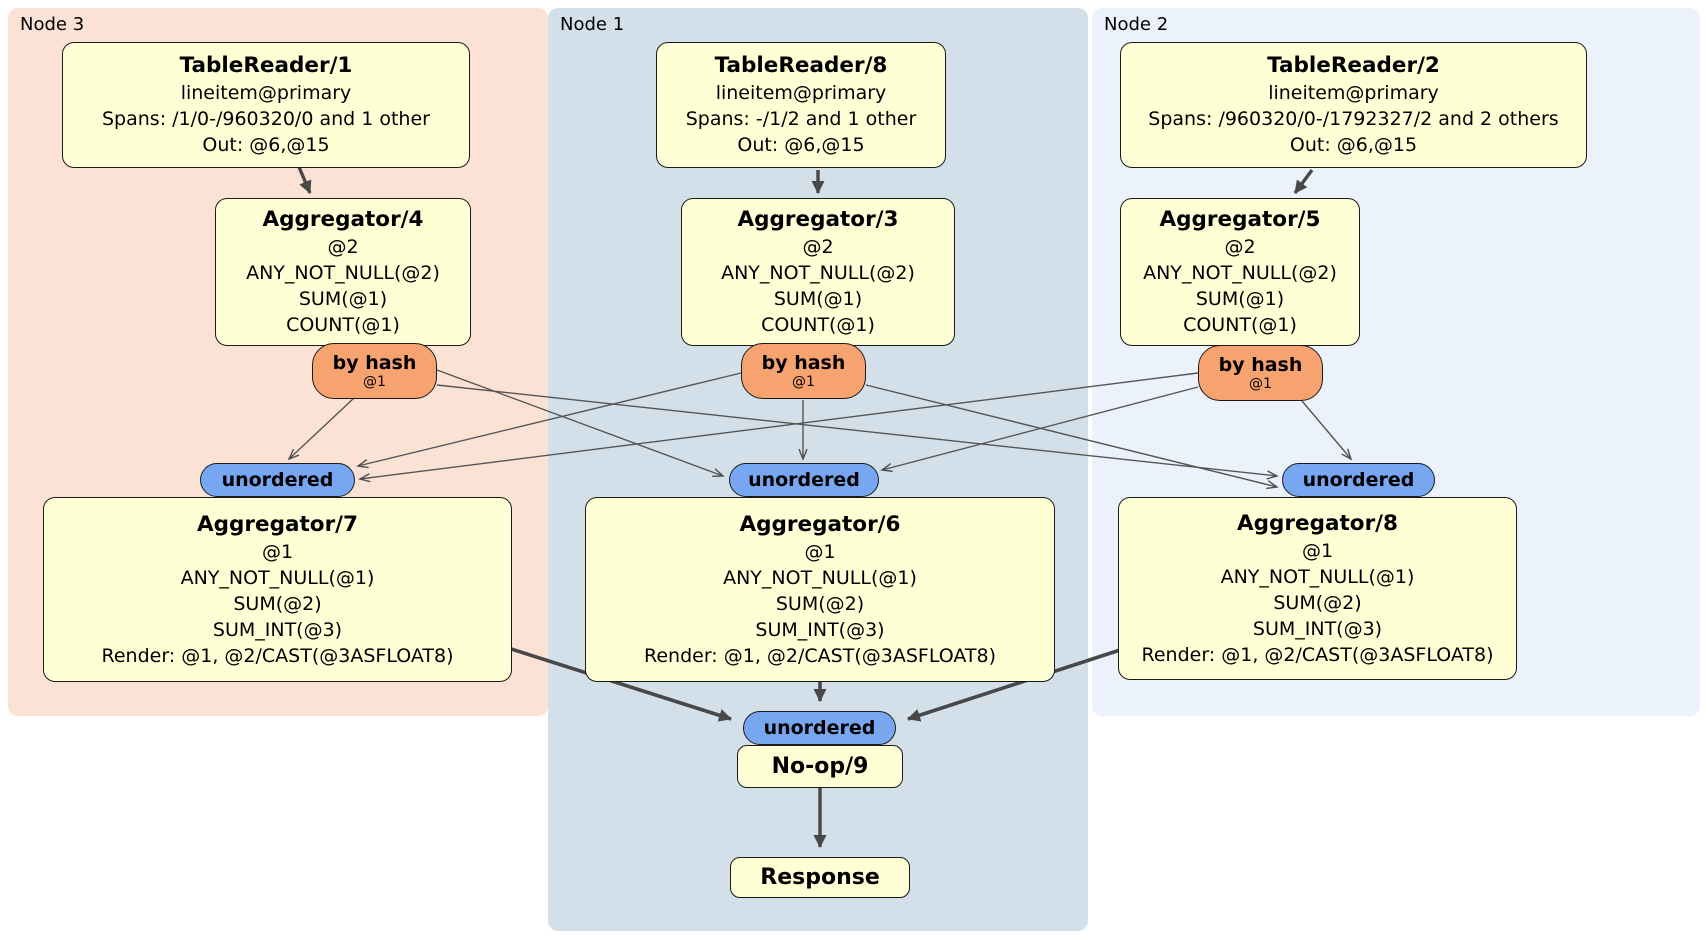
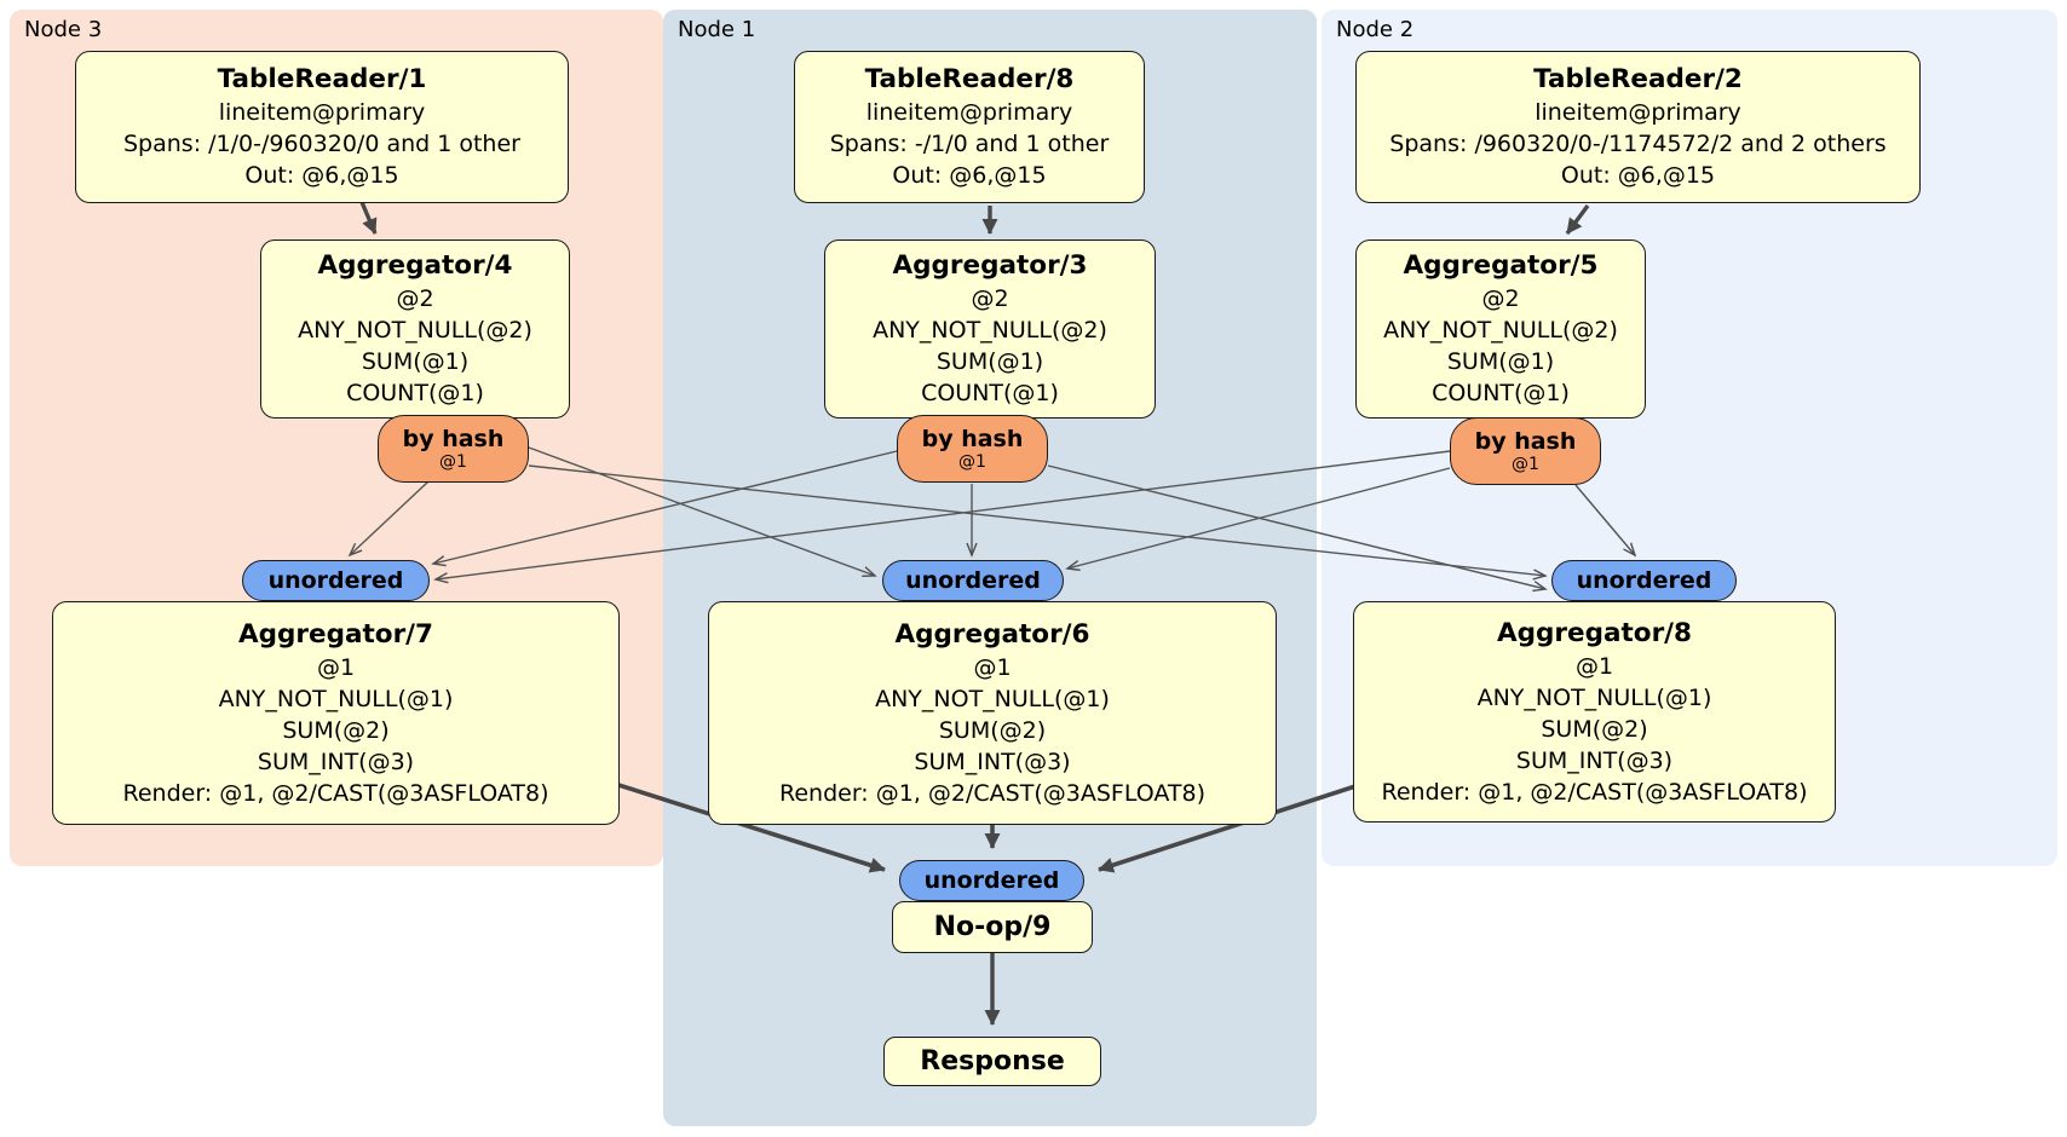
  Node 3
  Node 1
  Node 2
  TableReader/1
  lineitem@primary
  Spans: /1/0-/960320/0 and 1 other
  Out: @6,@15
  Aggregator/4
  @2
  ANY_NOT_NULL(@2)
  SUM(@1)
  COUNT(@1)
  by hash
  @1
  unordered
  Aggregator/7
  @1
  ANY_NOT_NULL(@1)
  SUM(@2)
  SUM_INT(@3)
  Render: @1, @2/CAST(@3ASFLOAT8)
  TableReader/8
  lineitem@primary
- Spans: -/1/2 and 1 other
+ Spans: -/1/0 and 1 other
  Out: @6,@15
  Aggregator/3
  @2
  ANY_NOT_NULL(@2)
  SUM(@1)
  COUNT(@1)
  by hash
  @1
  unordered
  Aggregator/6
  @1
  ANY_NOT_NULL(@1)
  SUM(@2)
  SUM_INT(@3)
  Render: @1, @2/CAST(@3ASFLOAT8)
  TableReader/2
  lineitem@primary
- Spans: /960320/0-/1792327/2 and 2 others
+ Spans: /960320/0-/1174572/2 and 2 others
  Out: @6,@15
  Aggregator/5
  @2
  ANY_NOT_NULL(@2)
  SUM(@1)
  COUNT(@1)
  by hash
  @1
  unordered
  Aggregator/8
  @1
  ANY_NOT_NULL(@1)
  SUM(@2)
  SUM_INT(@3)
  Render: @1, @2/CAST(@3ASFLOAT8)
  unordered
  No-op/9
  Response
